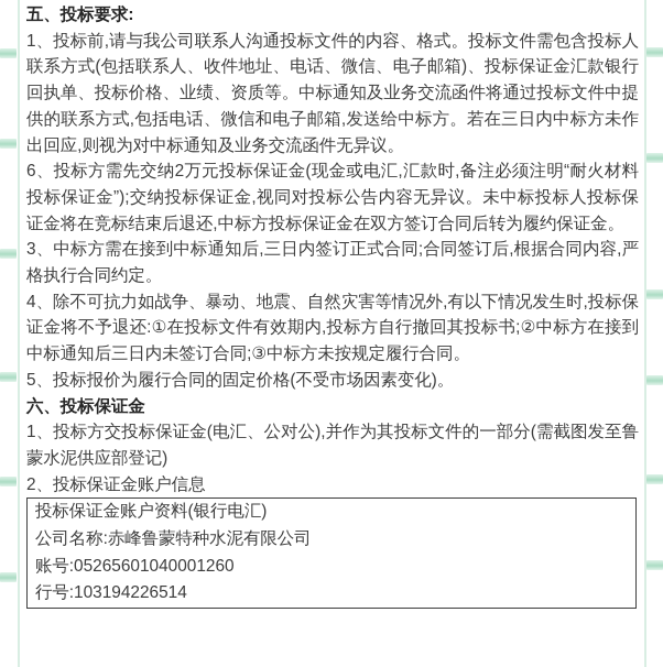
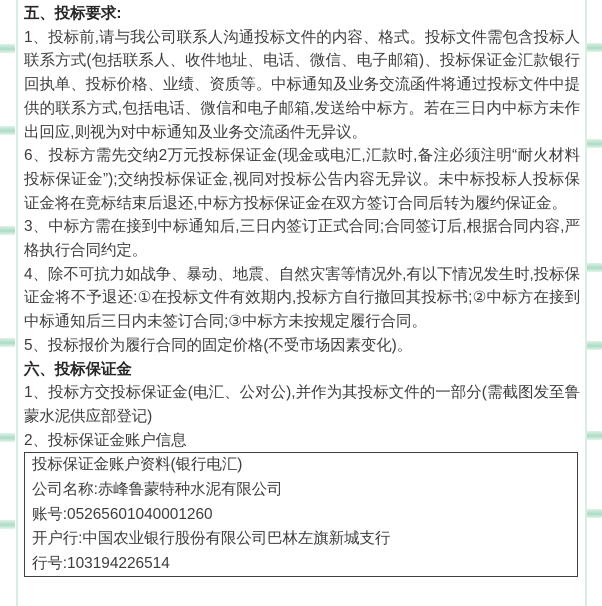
  五、投标要求:
  1、投标前,请与我公司联系人沟通投标文件的内容、格式。投标文件需包含投标人联系方式(包括联系人、收件地址、电话、微信、电子邮箱)、投标保证金汇款银行回执单、投标价格、业绩、资质等。中标通知及业务交流函件将通过投标文件中提供的联系方式,包括电话、微信和电子邮箱,发送给中标方。若在三日内中标方未作出回应,则视为对中标通知及业务交流函件无异议。
  6、投标方需先交纳2万元投标保证金(现金或电汇,汇款时,备注必须注明“耐火材料投标保证金”);交纳投标保证金,视同对投标公告内容无异议。未中标投标人投标保证金将在竞标结束后退还,中标方投标保证金在双方签订合同后转为履约保证金。
  3、中标方需在接到中标通知后,三日内签订正式合同;合同签订后,根据合同内容,严格执行合同约定。
  4、除不可抗力如战争、暴动、地震、自然灾害等情况外,有以下情况发生时,投标保证金将不予退还:①在投标文件有效期内,投标方自行撤回其投标书;②中标方在接到中标通知后三日内未签订合同;③中标方未按规定履行合同。
  5、投标报价为履行合同的固定价格(不受市场因素变化)。
  六、投标保证金
  1、投标方交投标保证金(电汇、公对公),并作为其投标文件的一部分(需截图发至鲁蒙水泥供应部登记)
  2、投标保证金账户信息
  投标保证金账户资料(银行电汇)
  公司名称:赤峰鲁蒙特种水泥有限公司
  账号:05265601040001260
+ 开户行:中国农业银行股份有限公司巴林左旗新城支行
  行号:103194226514
